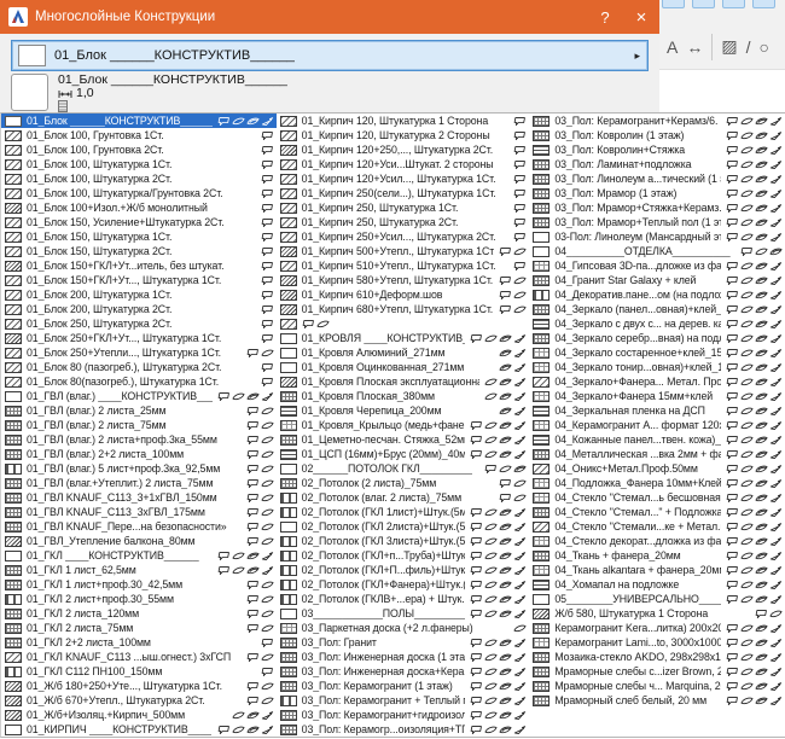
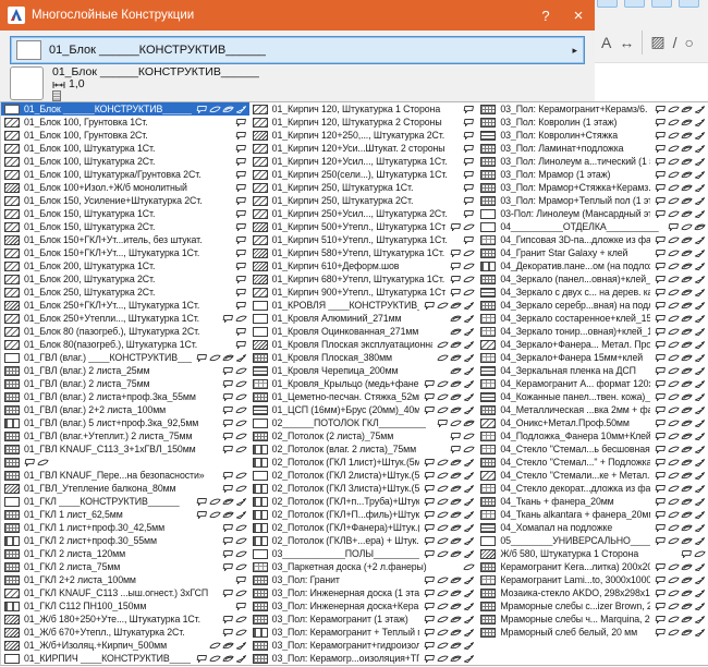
  A
  ↔
  ▨
  /
  ○
  Многослойные Конструкции
  ?
  ×
  01_Блок ______КОНСТРУКТИВ______
  ▸
  01_Блок ______КОНСТРУКТИВ______
  1,0
  01_Блок ______КОНСТРУКТИВ______
  01_Блок 100, Грунтовка 1Ст.
  01_Блок 100, Грунтовка 2Ст.
  01_Блок 100, Штукатурка 1Ст.
  01_Блок 100, Штукатурка 2Ст.
  01_Блок 100, Штукатурка/Грунтовка 2Ст.
  01_Блок 100+Изол.+Ж/б монолитный
  01_Блок 150, Усиление+Штукатурка 2Ст.
  01_Блок 150, Штукатурка 1Ст.
  01_Блок 150, Штукатурка 2Ст.
  01_Блок 150+ГКЛ+Ут...итель, без штукат.
  01_Блок 150+ГКЛ+Ут..., Штукатурка 1Ст.
  01_Блок 200, Штукатурка 1Ст.
  01_Блок 200, Штукатурка 2Ст.
  01_Блок 250, Штукатурка 2Ст.
  01_Блок 250+ГКЛ+Ут..., Штукатурка 1Ст.
  01_Блок 250+Утепли..., Штукатурка 1Ст.
  01_Блок 80 (пазогреб.), Штукатурка 2Ст.
  01_Блок 80(пазогреб.), Штукатурка 1Ст.
  01_ГВЛ (влаг.) ____КОНСТРУКТИВ___
  01_ГВЛ (влаг.) 2 листа_25мм
  01_ГВЛ (влаг.) 2 листа_75мм
  01_ГВЛ (влаг.) 2 листа+проф.3ка_55мм
  01_ГВЛ (влаг.) 2+2 листа_100мм
  01_ГВЛ (влаг.) 5 лист+проф.3ка_92,5мм
  01_ГВЛ (влаг.+Утеплит.) 2 листа_75мм
  01_ГВЛ KNAUF_C113_3+1хГВЛ_150мм
- 01_ГВЛ KNAUF_C113_3хГВЛ_175мм
  01_ГВЛ KNAUF_Пере...на безопасности»
  01_ГВЛ_Утепление балкона_80мм
  01_ГКЛ ____КОНСТРУКТИВ______
  01_ГКЛ 1 лист_62,5мм
  01_ГКЛ 1 лист+проф.30_42,5мм
  01_ГКЛ 2 лист+проф.30_55мм
  01_ГКЛ 2 листа_120мм
  01_ГКЛ 2 листа_75мм
  01_ГКЛ 2+2 листа_100мм
  01_ГКЛ KNAUF_C113 ...ыш.огнест.) 3хГСП
  01_ГКЛ C112 ПН100_150мм
  01_Ж/б 180+250+Уте..., Штукатурка 1Ст.
  01_Ж/б 670+Утепл., Штукатурка 2Ст.
  01_Ж/б+Изоляц.+Кирпич_500мм
  01_КИРПИЧ ____КОНСТРУКТИВ____
  01_Кирпич 120, Штукатурка 1 Сторона
  01_Кирпич 120, Штукатурка 2 Стороны
  01_Кирпич 120+250,..., Штукатурка 2Ст.
  01_Кирпич 120+Уси...Штукат. 2 стороны
  01_Кирпич 120+Усил..., Штукатурка 1Ст.
  01_Кирпич 250(сели...), Штукатурка 1Ст.
  01_Кирпич 250, Штукатурка 1Ст.
  01_Кирпич 250, Штукатурка 2Ст.
  01_Кирпич 250+Усил..., Штукатурка 2Ст.
  01_Кирпич 500+Утепл., Штукатурка 1Ст.
  01_Кирпич 510+Утепл., Штукатурка 1Ст.
  01_Кирпич 580+Утепл, Штукатурка 1Ст.
  01_Кирпич 610+Деформ.шов
  01_Кирпич 680+Утепл, Штукатурка 1Ст.
+ 01_Кирпич 900+Утепл., Штукатурка 1Ст.
  01_КРОВЛЯ ____КОНСТРУКТИВ
  01_Кровля Алюминий_271мм
  01_Кровля Оцинкованная_271мм
  01_Кровля Плоская эксплуатационн
  01_Кровля Плоская_380мм
  01_Кровля Черепица_200мм
  01_Кровля_Крыльцо (медь+фане
  01_Цеметно-песчан. Стяжка_52м
  01_ЦСП (16мм)+Брус (20мм)_40м
  02______ПОТОЛОК ГКЛ_________
  02_Потолок (2 листа)_75мм
  02_Потолок (влаг. 2 листа)_75мм
  02_Потолок (ГКЛ 1лист)+Штук.(5м
  02_Потолок (ГКЛ 2листа)+Штук.(5
  02_Потолок (ГКЛ 3листа)+Штук.(5
  02_Потолок (ГКЛ+п...Труба)+Штук
  02_Потолок (ГКЛ+П...филь)+Штук
  02_Потолок (ГКЛ+Фанера)+Штук.(
  02_Потолок (ГКЛВ+...ера) + Штук.
  03____________ПОЛЫ_________
  03_Паркетная доска (+2 л.фанеры)
  03_Пол: Гранит
  03_Пол: Инженерная доска (1 эта
  03_Пол: Инженерная доска+Кера
  03_Пол: Керамогранит (1 этаж)
  03_Пол: Керамогранит + Теплый
  03_Пол: Керамогранит+гидроизол
  03_Пол: Керамогр...оизоляция+ТП
  03_Пол: Керамогранит+Керамз/6.
  03_Пол: Ковролин (1 этаж)
  03_Пол: Ковролин+Стяжка
  03_Пол: Ламинат+подложка
  03_Пол: Линолеум а...тический (1
  03_Пол: Мрамор (1 этаж)
  03_Пол: Мрамор+Стяжка+Керамз.
  03_Пол: Мрамор+Теплый пол (1 э
  03-Пол: Линолеум (Мансардный э
  04__________ОТДЕЛКА__________
  04_Гипсовая 3D-па...дложке из фа
  04_Гранит Star Galaxy + клей
  04_Декоратив.пане...ом (на подло
  04_Зеркало (панел...овная)+клей_
  04_Зеркало с двух с... на дерев. к
  04_Зеркало серебр...вная) на под
  04_Зеркало состаренное+клей_15
  04_Зеркало тонир...овная)+клей_1
  04_Зеркало+Фанера... Метал. Про
  04_Зеркало+Фанера 15мм+клей
  04_Зеркальная пленка на ДСП
  04_Керамогранит А... формат 120
  04_Кожанные панел...твен. кожа)_
  04_Металлическая ...вка 2мм + фа
  04_Оникс+Метал.Проф.50мм
  04_Подложка_Фанера 10мм+Клей
  04_Стекло "Стемал...ь бесшовная
  04_Стекло "Стемал..." + Подложка
  04_Стекло "Стемали...ке + Метал.
  04_Стекло декорат...дложка из фа
  04_Ткань + фанера_20мм
  04_Ткань alkantara + фанера_20м
  04_Хомапал на подложке
  05________УНИВЕРСАЛЬНО____
  Ж/б 580, Штукатурка 1 Сторона
  Керамогранит Kera...литка) 200x20
  Керамогранит Lami...to, 3000x1000
  Мозаика-стекло AKDO, 298х298х1
  Мраморные слебы c...izer Brown, 2
  Мраморные слебы ч... Marquina, 2
  Мраморный слеб белый, 20 мм
